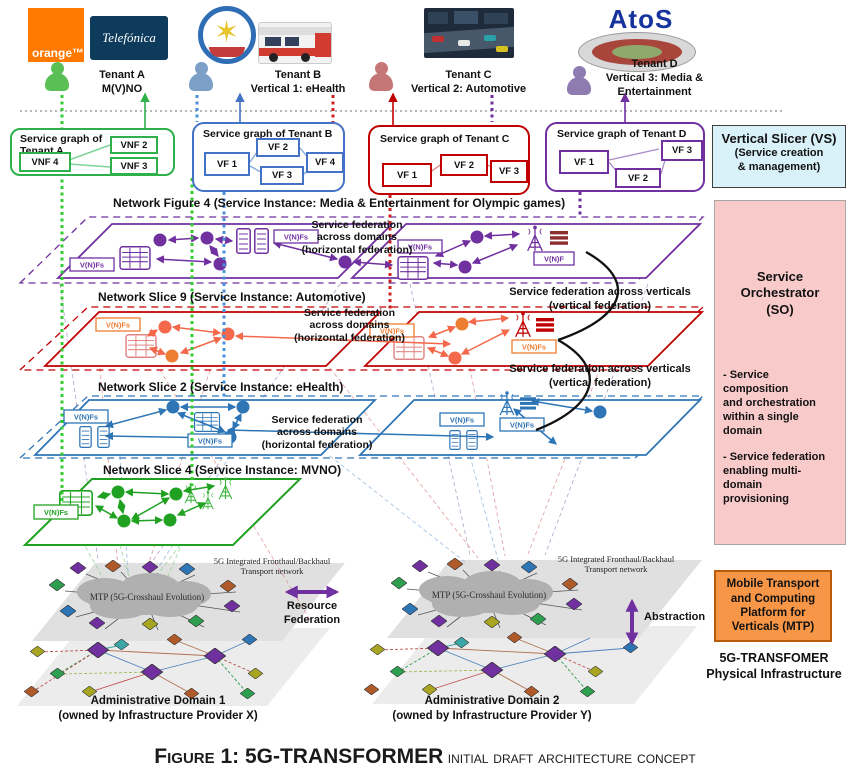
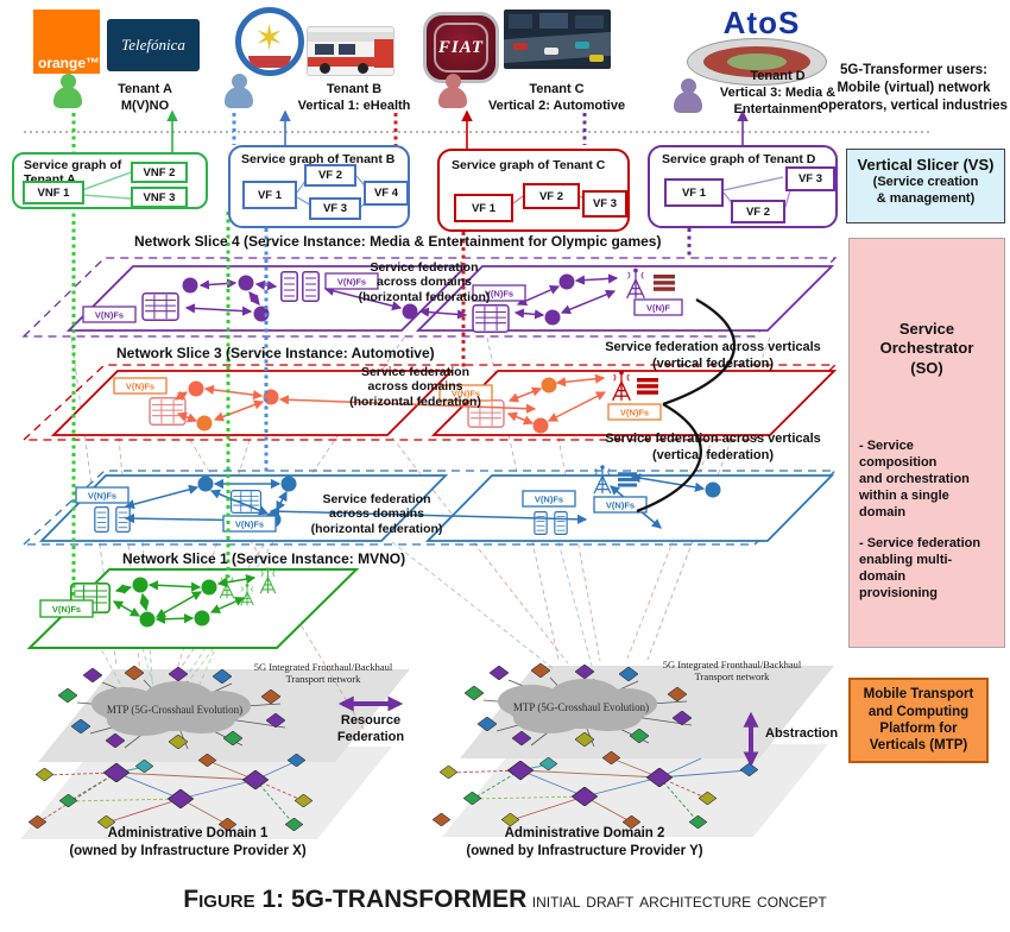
  V(N)Fs
  V(N)Fs
  V(N)Fs
  V(N)F
  V(N)Fs
  V(N)Fs
  V(N)Fs
  V(N)Fs
  V(N)Fs
  V(N)Fs
  V(N)Fs
  V(N)Fs
  orange™
  Telefónica
  ✶
+ FIAT
  AtoS
+ 5G-Transformer users:
+ Mobile (virtual) network
+ operators, vertical industries
  Tenant A
  M(V)NO
  Tenant B
  Vertical 1: eHealth
  Tenant C
  Vertical 2: Automotive
  Tenant D
  Vertical 3: Media &
  Entertainment
  Service graph of
- VNF 4
+ VNF 1
  VNF 2
  VNF 3
  Service graph of Tenant B
  VF 1
  VF 2
  VF 3
  VF 4
  Service graph of Tenant C
  VF 1
  VF 2
  VF 3
  Service graph of Tenant D
  VF 1
  VF 2
  VF 3
- Network Figure 4 (Service Instance: Media & Entertainment for Olympic games)
+ Network Slice 4 (Service Instance: Media & Entertainment for Olympic games)
- Network Slice 9 (Service Instance: Automotive)
+ Network Slice 3 (Service Instance: Automotive)
- Network Slice 2 (Service Instance: eHealth)
- Network Slice 4 (Service Instance: MVNO)
+ Network Slice 1 (Service Instance: MVNO)
  Service federation
  across domains
  (horizontal federation)
  Service federation
  across domains
  (horizontal federation)
  Service federation
  across domains
  (horizontal federation)
  Service federation across verticals
  (vertical federation)
  Service federation across verticals
  (vertical federation)
  5G Integrated Fronthaul/Backhaul
  Transport network
  5G Integrated Fronthaul/Backhaul
  Transport network
  MTP (5G-Crosshaul Evolution)
  MTP (5G-Crosshaul Evolution)
  Resource
  Federation
  Abstraction
  Administrative Domain 1
  (owned by Infrastructure Provider X)
  Administrative Domain 2
  (owned by Infrastructure Provider Y)
  Vertical Slicer (VS)
  (Service creation
  & management)
  Service
  Orchestrator
  (SO)
  - Service composition
  and orchestration
  within a single domain
  - Service federation
  enabling multi-domain
  provisioning
  Mobile Transport
  and Computing
  Platform for
  Verticals (MTP)
- 5G-TRANSFOMER
- Physical Infrastructure
  Figure 1: 5G-TRANSFORMER initial draft architecture concept
